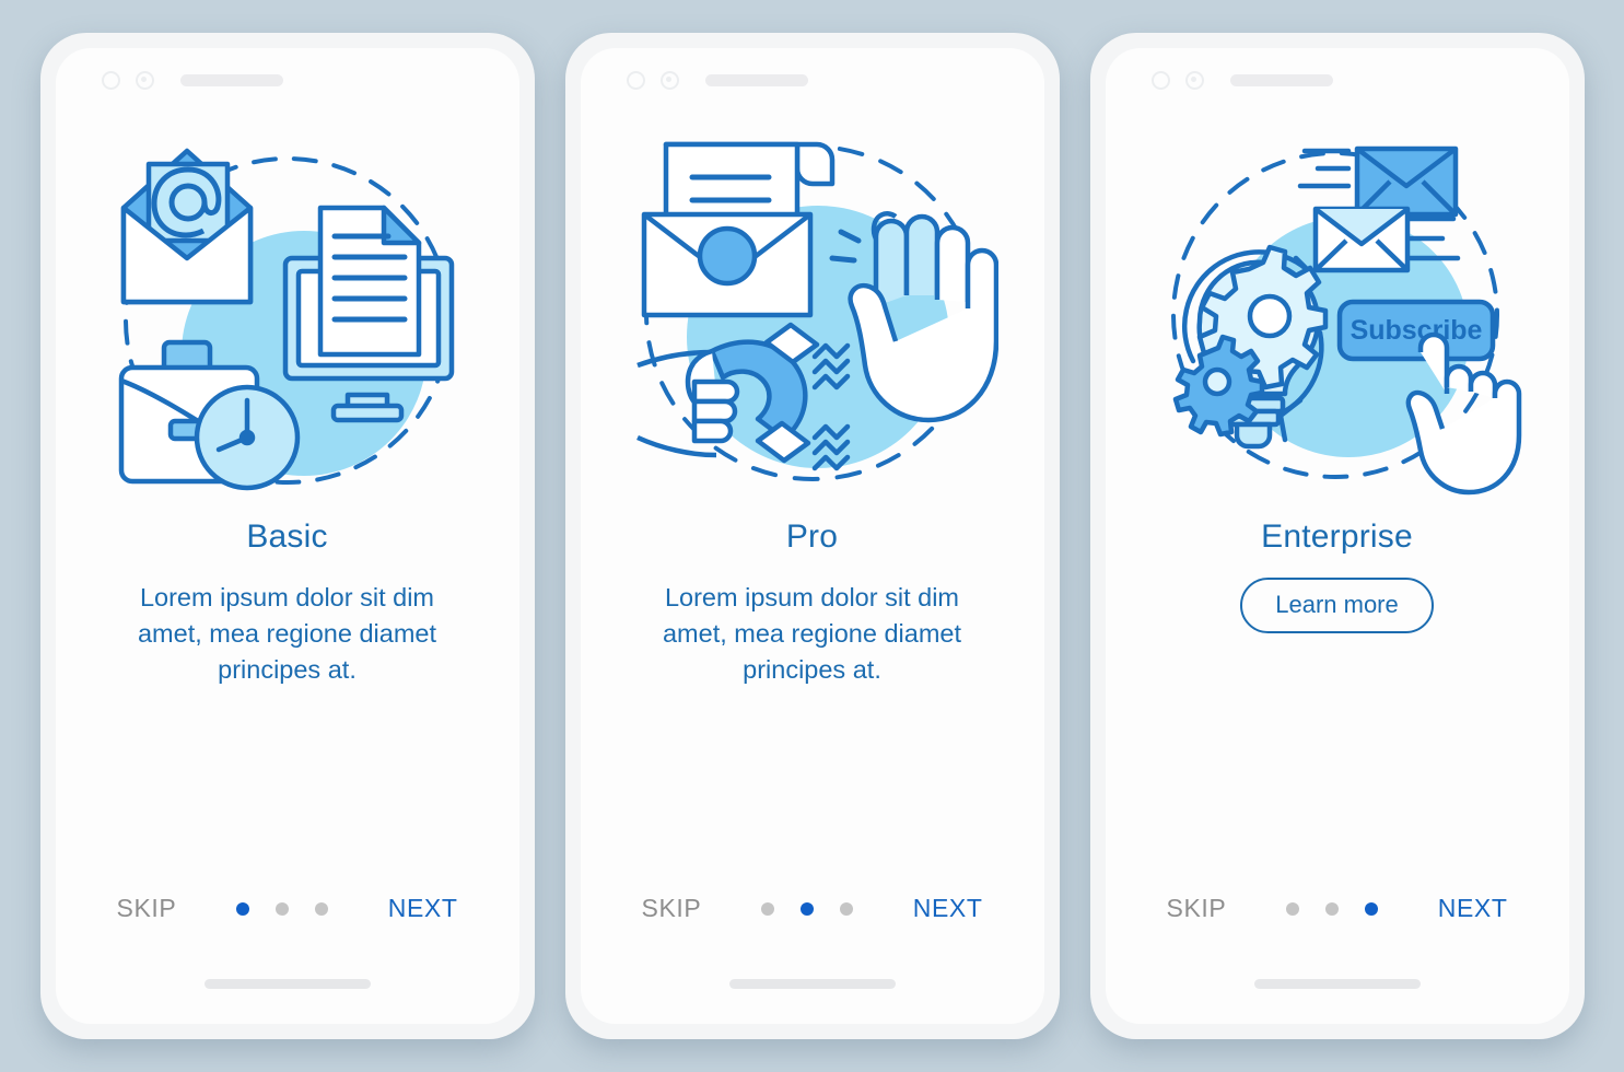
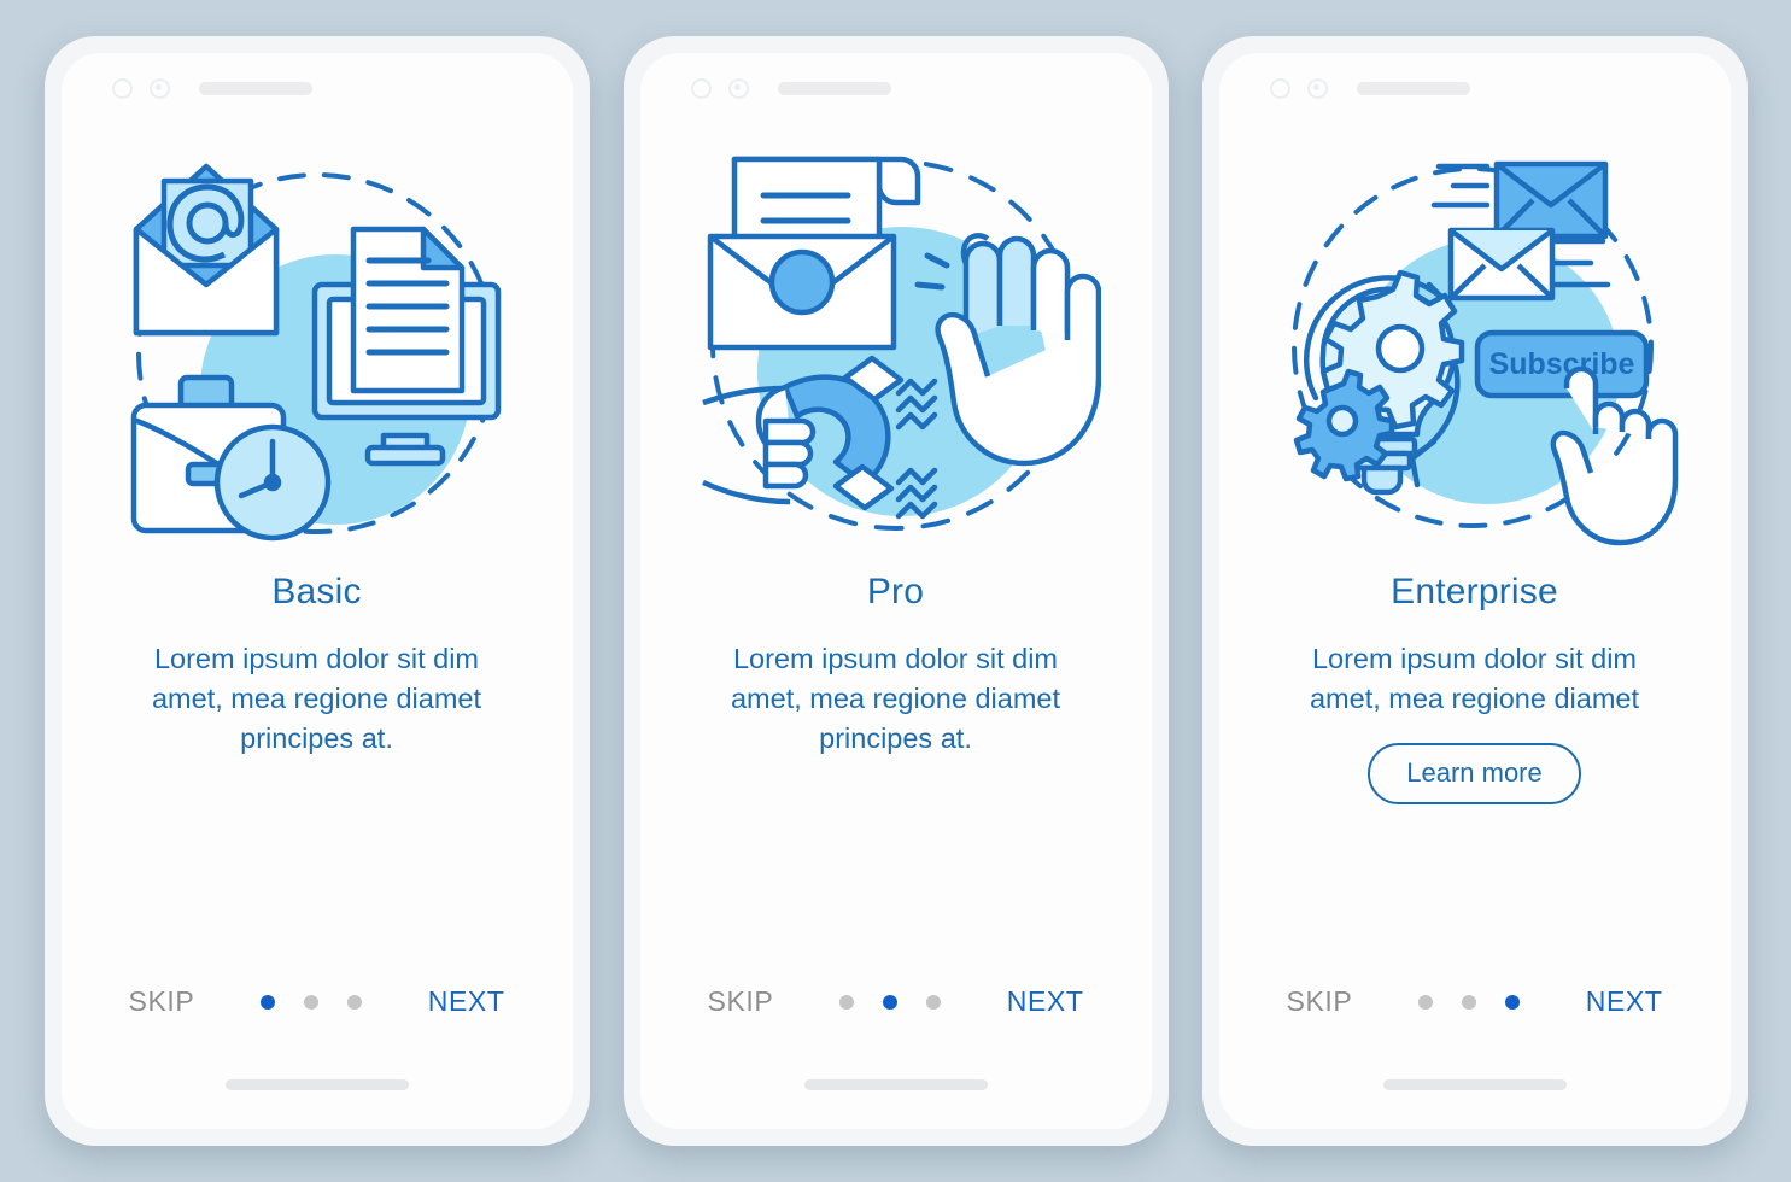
  Basic
  Lorem ipsum dolor sit dim amet, mea regione diamet principes at.
  SKIP
  NEXT
  Pro
  Lorem ipsum dolor sit dim amet, mea regione diamet principes at.
  SKIP
  NEXT
  Subscribe
  Enterprise
+ Lorem ipsum dolor sit dim amet, mea regione diamet
  Learn more
  SKIP
  NEXT
